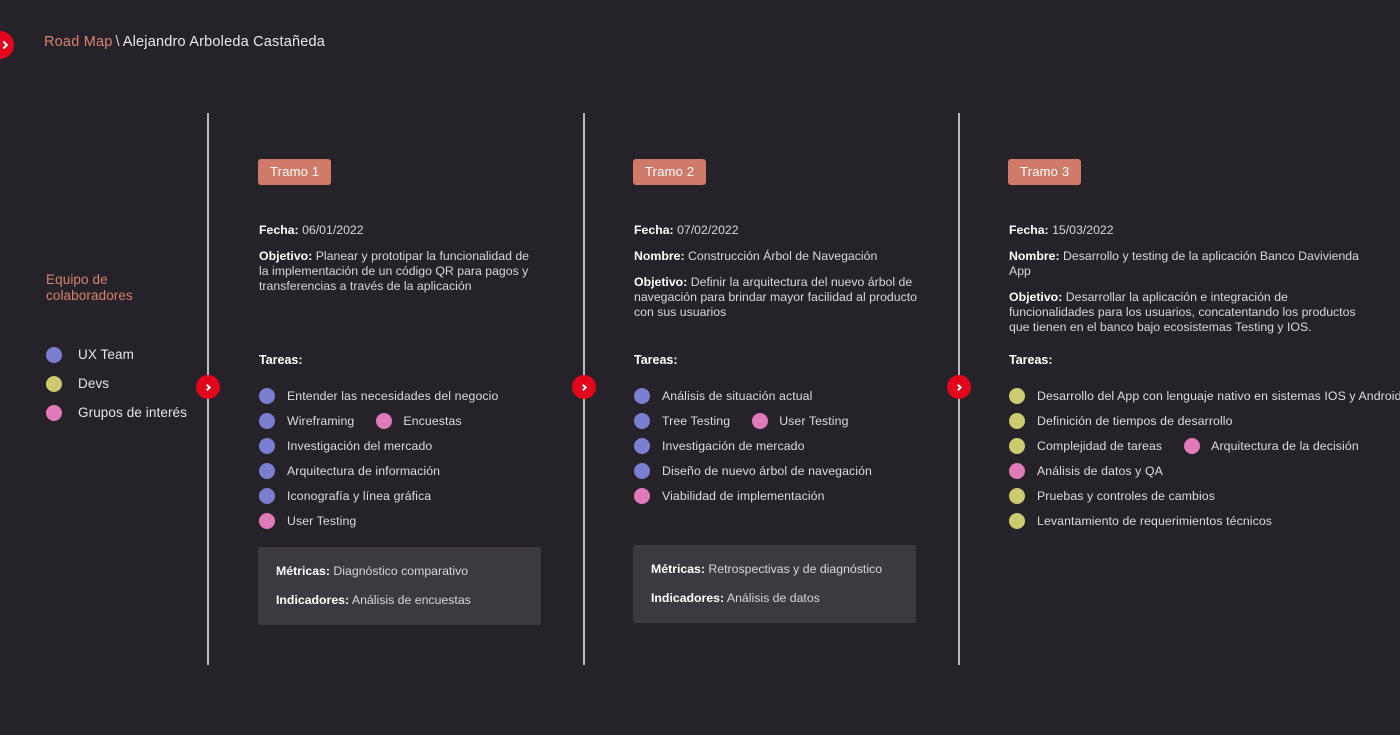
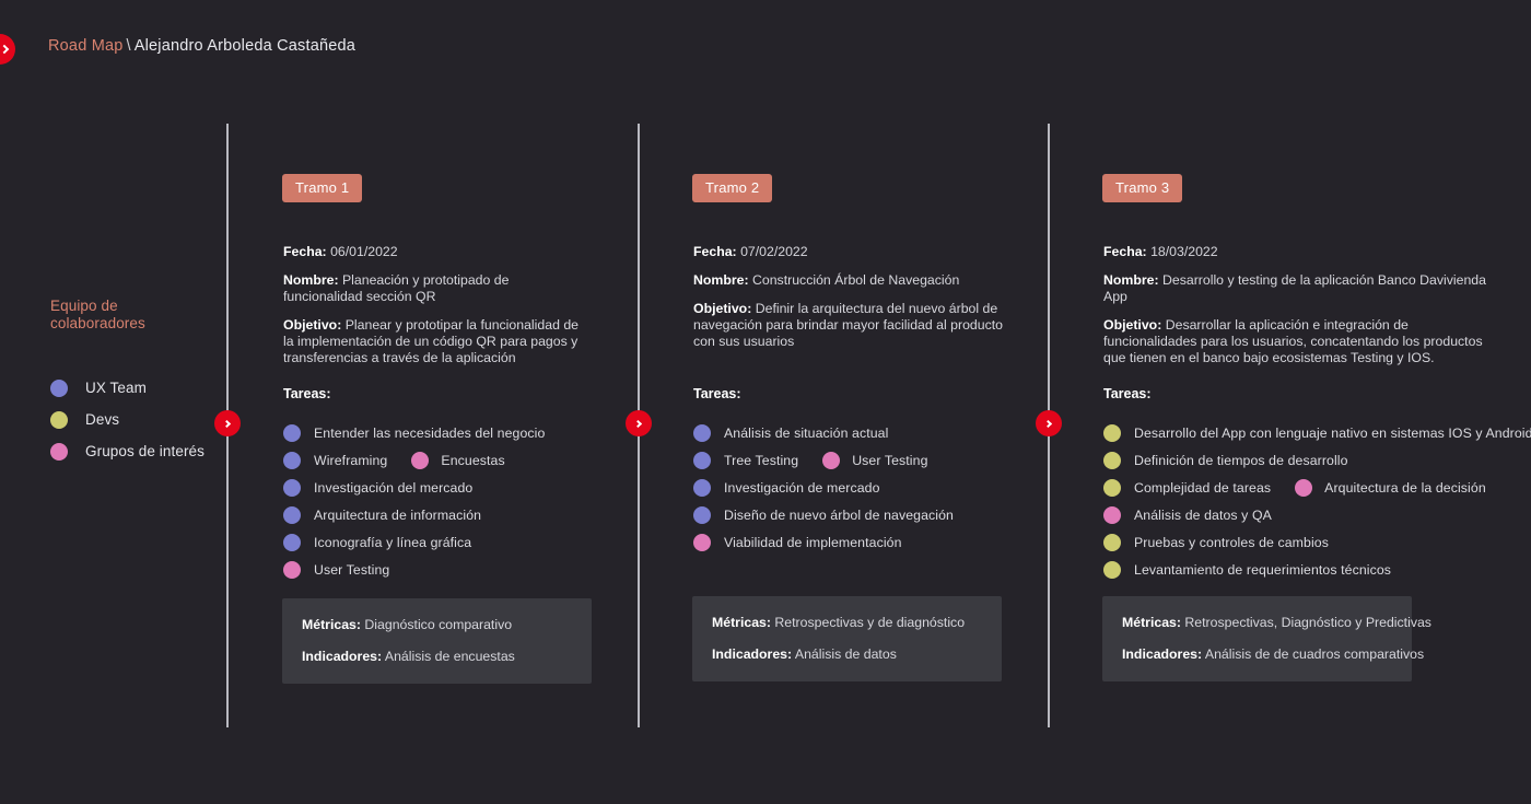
  Road Map \ Alejandro Arboleda Castañeda
  Equipo de
  colaboradores
  UX Team
  Devs
  Grupos de interés
  Tramo 1
  Fecha: 06/01/2022
+ Nombre: Planeación y prototipado de funcionalidad sección QR
  Objetivo: Planear y prototipar la funcionalidad de la implementación de un código QR para pagos y transferencias a través de la aplicación
  Tareas:
  Entender las necesidades del negocio
  Wireframing
  Encuestas
  Investigación del mercado
  Arquitectura de información
  Iconografía y línea gráfica
  User Testing
  Métricas: Diagnóstico comparativo
  Indicadores: Análisis de encuestas
  Tramo 2
  Fecha: 07/02/2022
  Nombre: Construcción Árbol de Navegación
  Objetivo: Definir la arquitectura del nuevo árbol de navegación para brindar mayor facilidad al producto con sus usuarios
  Tareas:
  Análisis de situación actual
  Tree Testing
  User Testing
  Investigación de mercado
  Diseño de nuevo árbol de navegación
  Viabilidad de implementación
  Métricas: Retrospectivas y de diagnóstico
  Indicadores: Análisis de datos
  Tramo 3
- Fecha: 15/03/2022
+ Fecha: 18/03/2022
  Nombre: Desarrollo y testing de la aplicación Banco Davivienda App
  Objetivo: Desarrollar la aplicación e integración de funcionalidades para los usuarios, concatentando los productos que tienen en el banco bajo ecosistemas Testing y IOS.
  Tareas:
  Desarrollo del App con lenguaje nativo en sistemas IOS y Android
  Definición de tiempos de desarrollo
  Complejidad de tareas
  Arquitectura de la decisión
  Análisis de datos y QA
  Pruebas y controles de cambios
  Levantamiento de requerimientos técnicos
+ Métricas: Retrospectivas, Diagnóstico y Predictivas
+ Indicadores: Análisis de de cuadros comparativos
